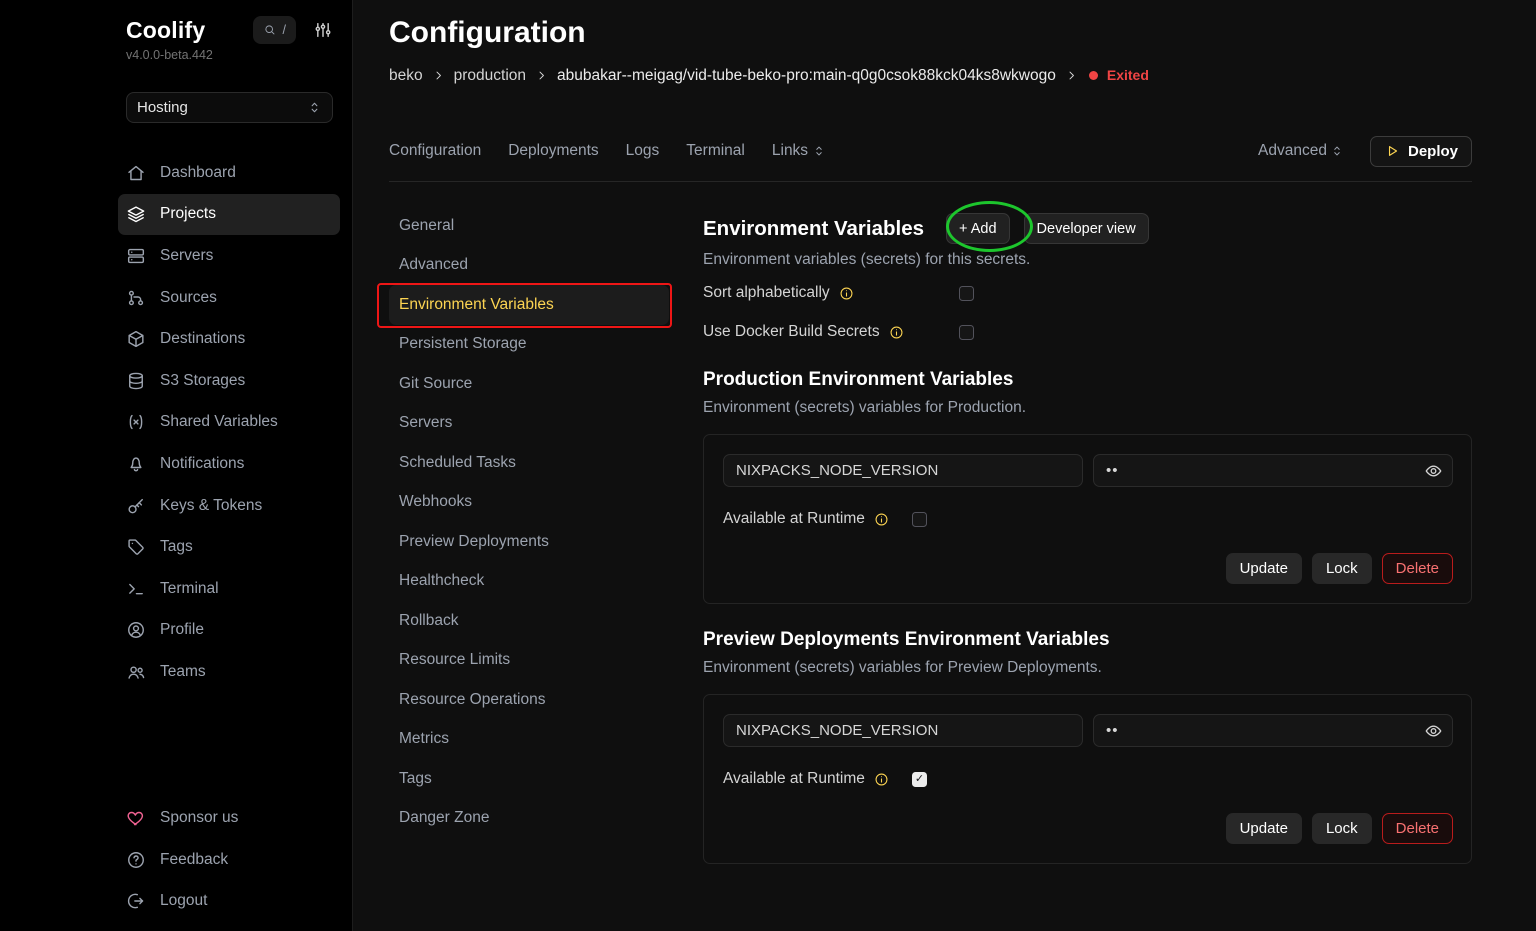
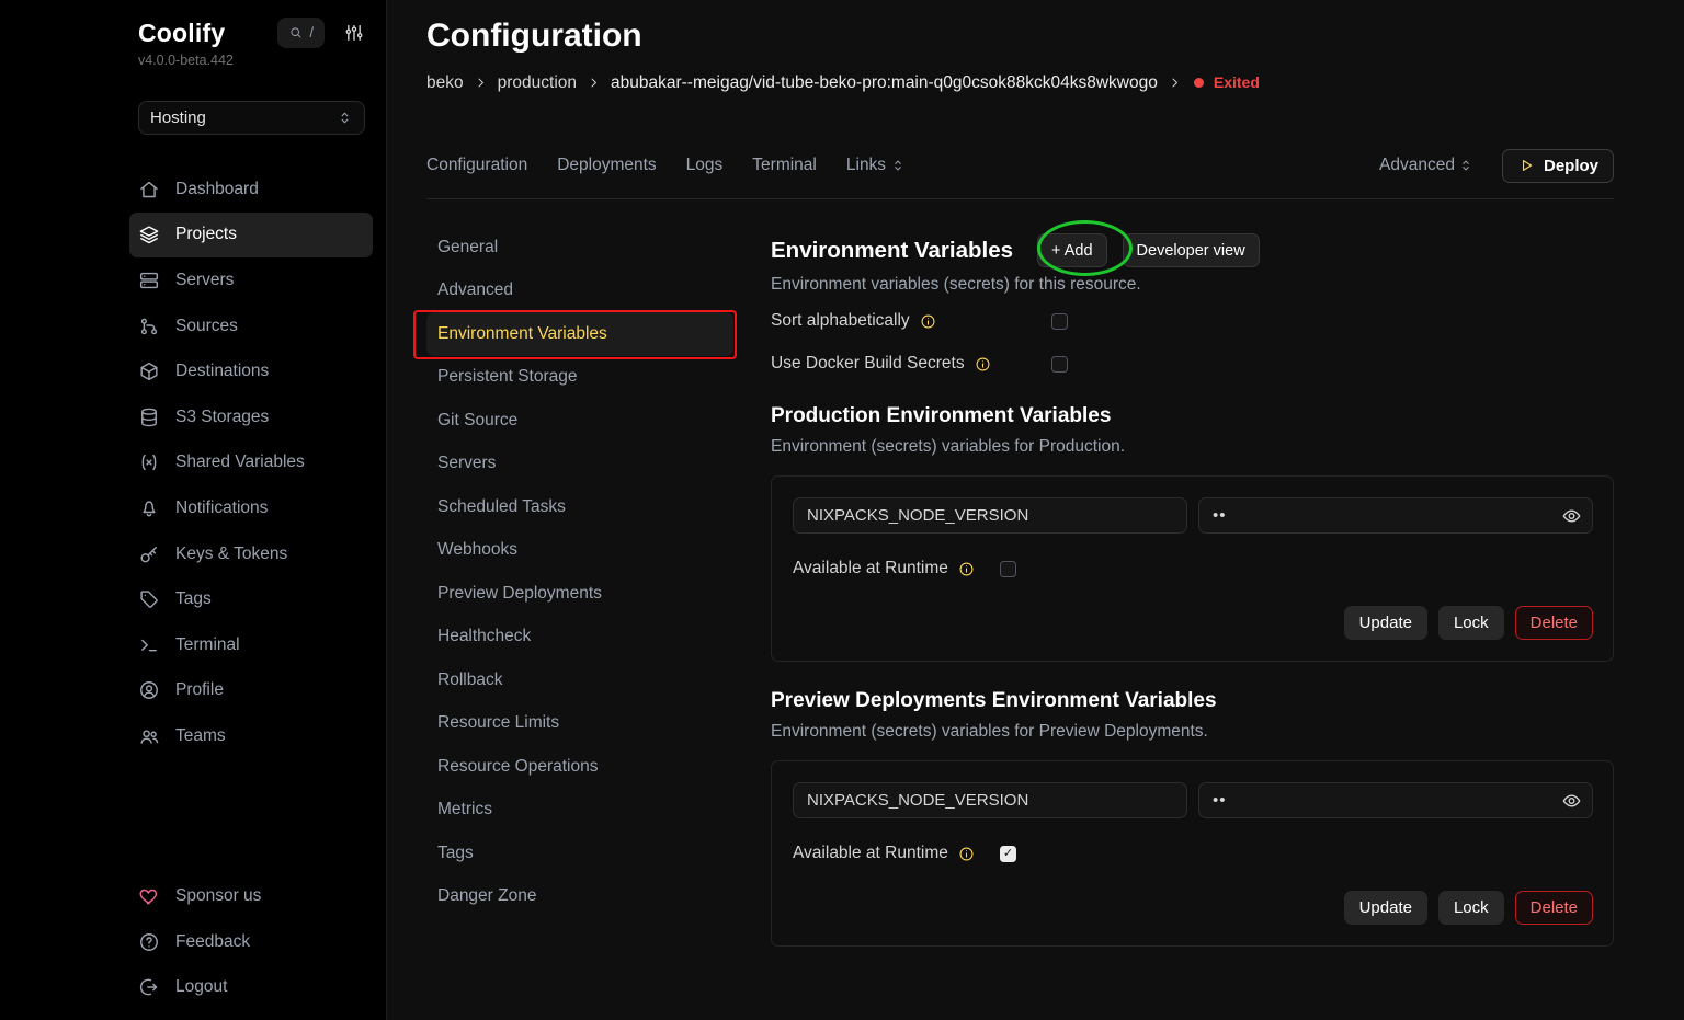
  Coolify
  /
  v4.0.0-beta.442
  Hosting
  Dashboard
  Projects
  Servers
  Sources
  Destinations
  S3 Storages
  Shared Variables
  Notifications
  Keys & Tokens
  Tags
  Terminal
  Profile
  Teams
  Sponsor us
  Feedback
  Logout
  Configuration
  beko
  production
  abubakar--meigag/vid-tube-beko-pro:main-q0g0csok88kck04ks8wkwogo
  Exited
  Configuration
  Deployments
  Logs
  Terminal
  Links
  Advanced
  Deploy
  General
  Advanced
  Environment Variables
  Persistent Storage
  Git Source
  Servers
  Scheduled Tasks
  Webhooks
  Preview Deployments
  Healthcheck
  Rollback
  Resource Limits
  Resource Operations
  Metrics
  Tags
  Danger Zone
  Environment Variables
  + Add
  Developer view
- Environment variables (secrets) for this secrets.
+ Environment variables (secrets) for this resource.
  Sort alphabetically
  Use Docker Build Secrets
  Production Environment Variables
  Environment (secrets) variables for Production.
  NIXPACKS_NODE_VERSION
  ••
  Available at Runtime
  Update
  Lock
  Delete
  Preview Deployments Environment Variables
  Environment (secrets) variables for Preview Deployments.
  NIXPACKS_NODE_VERSION
  ••
  Available at Runtime
  Update
  Lock
  Delete
